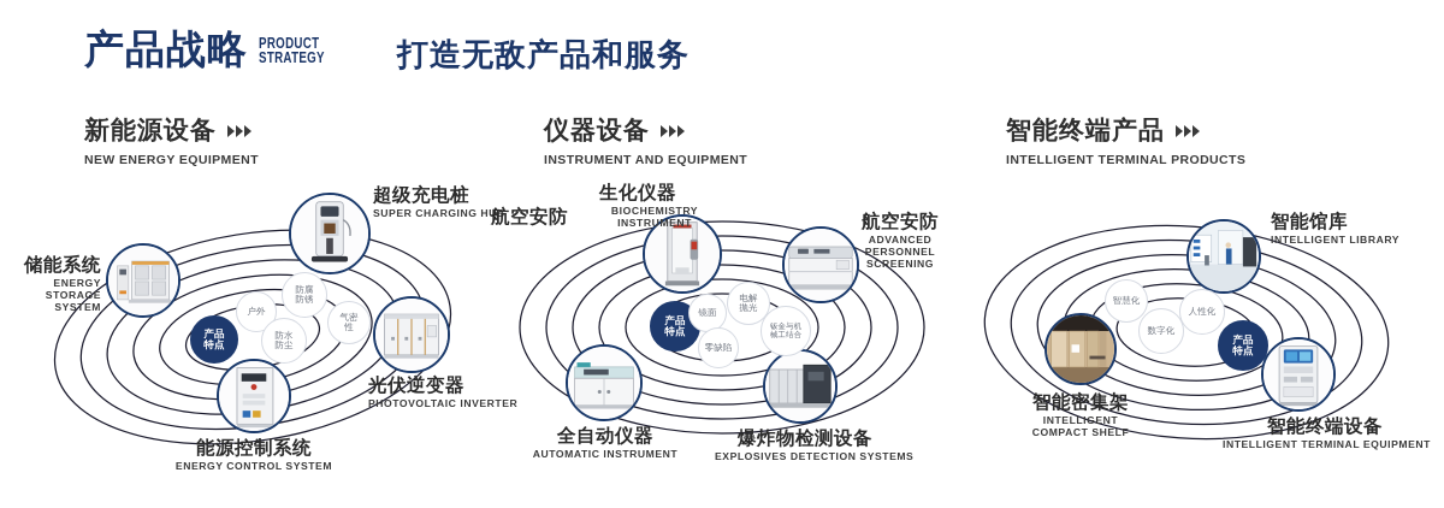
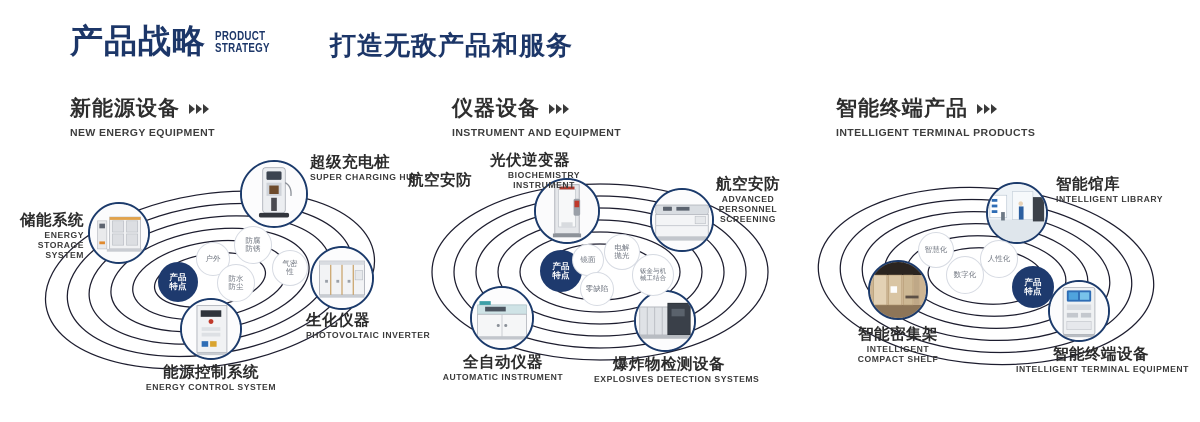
  产品战略
  PRODUCT
  STRATEGY
  打造无敌产品和服务
  新能源设备
  NEW ENERGY EQUIPMENT
  仪器设备
  INSTRUMENT AND EQUIPMENT
  智能终端产品
  INTELLIGENT TERMINAL PRODUCTS
  储能系统
  ENERGY STORAGE SYSTEM
  超级充电桩
  SUPER CHARGING HUB
- 光伏逆变器
+ 生化仪器
  PHOTOVOLTAIC INVERTER
  能源控制系统
  ENERGY CONTROL SYSTEM
  产品特点
  户外
  防腐防锈
  防水防尘
  气密性
  航空安防
- 生化仪器
+ 光伏逆变器
  BIOCHEMISTRY INSTRUMENT
  航空安防
  ADVANCED PERSONNEL SCREENING
  全自动仪器
  AUTOMATIC INSTRUMENT
  爆炸物检测设备
  EXPLOSIVES DETECTION SYSTEMS
  产品特点
  镜面
  电解抛光
  零缺陷
  智能馆库
  INTELLIGENT LIBRARY
  智能密集架
  INTELLIGENT COMPACT SHELF
  智能终端设备
  INTELLIGENT TERMINAL EQUIPMENT
  产品特点
  智慧化
  数字化
  人性化
